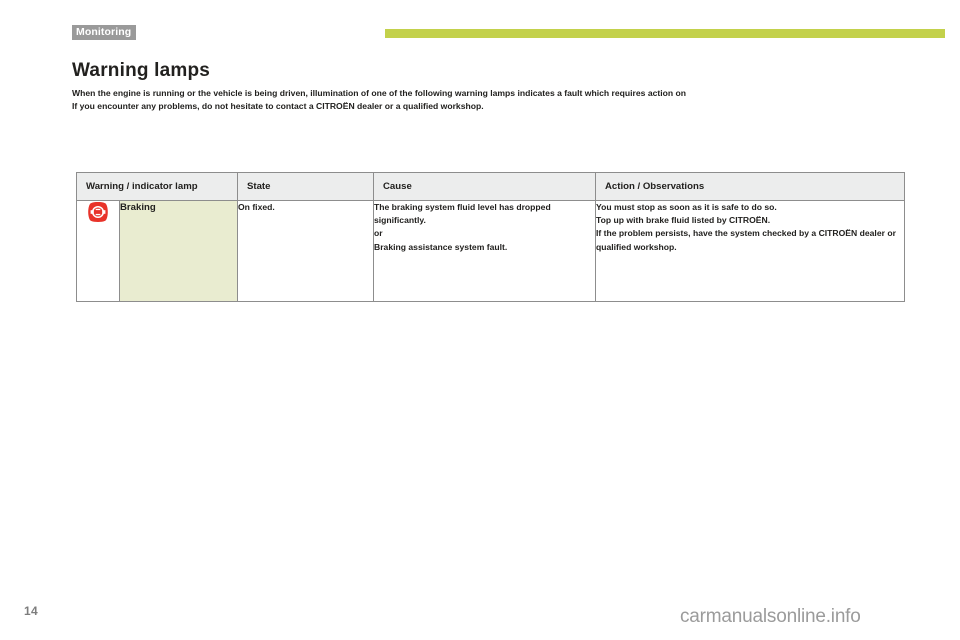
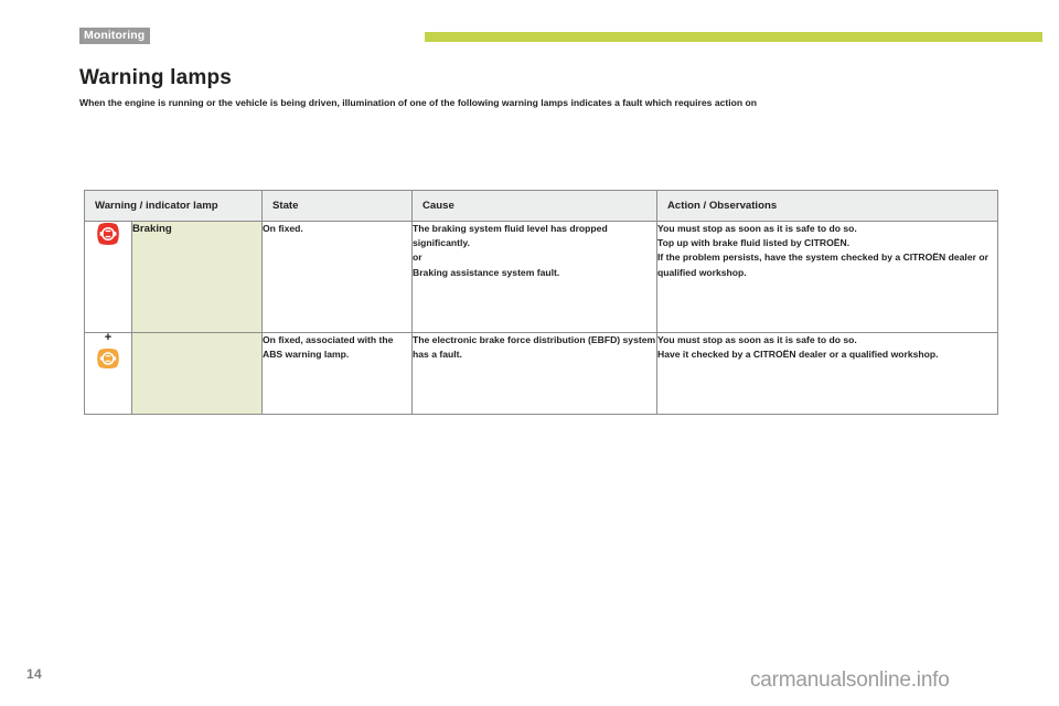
  Monitoring
  Warning lamps
  When the engine is running or the vehicle is being driven, illumination of one of the following warning lamps indicates a fault which requires action on
- If you encounter any problems, do not hesitate to contact a CITROËN dealer or a qualified workshop.
  Warning / indicator lamp	State	Cause	Action / Observations
  	Braking	On fixed.	The braking system fluid level has dropped significantly. or Braking assistance system fault.	You must stop as soon as it is safe to do so. Top up with brake fluid listed by CITROËN. If the problem persists, have the system checked by a CITROËN dealer or qualified workshop.
+ +		On fixed, associated with the ABS warning lamp.	The electronic brake force distribution (EBFD) system has a fault.	You must stop as soon as it is safe to do so. Have it checked by a CITROËN dealer or a qualified workshop.
  14
  carmanualsonline.info
